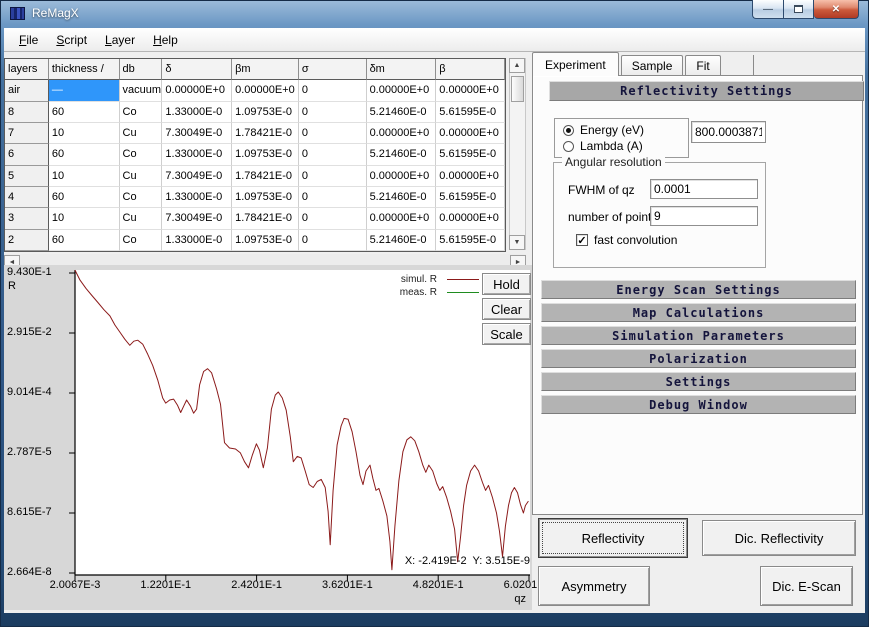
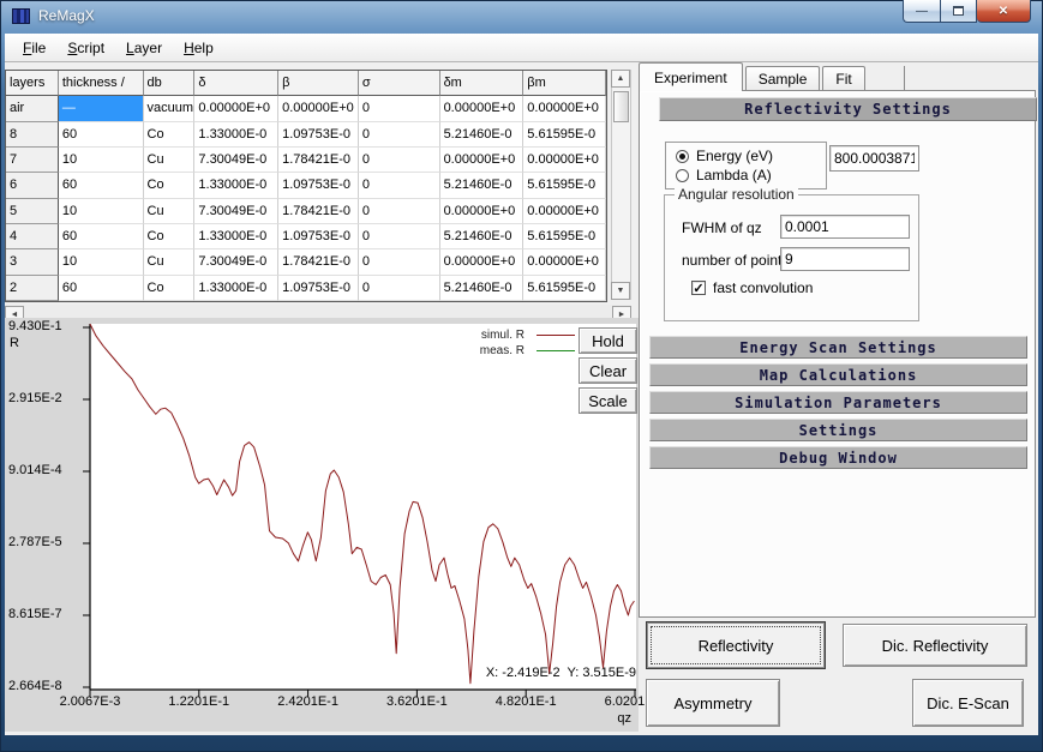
  ReMagX
  —
  ✕
  File
  Script
  Layer
  Help
  layers
  thickness /
  db
  δ
- βm
+ β
  σ
  δm
- β
+ βm
  air
  —
  vacuum
  0.00000E+0
  0.00000E+0
  0
  0.00000E+0
  0.00000E+0
  8
  60
  Co
  1.33000E-0
  1.09753E-0
  0
  5.21460E-0
  5.61595E-0
  7
  10
  Cu
  7.30049E-0
  1.78421E-0
  0
  0.00000E+0
  0.00000E+0
  6
  60
  Co
  1.33000E-0
  1.09753E-0
  0
  5.21460E-0
  5.61595E-0
  5
  10
  Cu
  7.30049E-0
  1.78421E-0
  0
  0.00000E+0
  0.00000E+0
  4
  60
  Co
  1.33000E-0
  1.09753E-0
  0
  5.21460E-0
  5.61595E-0
  3
  10
  Cu
  7.30049E-0
  1.78421E-0
  0
  0.00000E+0
  0.00000E+0
  2
  60
  Co
  1.33000E-0
  1.09753E-0
  0
  5.21460E-0
  5.61595E-0
  9.430E-1
  2.915E-2
  9.014E-4
  2.787E-5
  8.615E-7
  2.664E-8
  2.0067E-3
  1.2201E-1
  2.4201E-1
  3.6201E-1
  4.8201E-1
  R
  qz
  simul. R
  meas. R
  Hold
  Clear
  Scale
  X: -2.419E-2 Y: 3.515E-9
  Experiment
  Sample
  Fit
  Reflectivity Settings
  Energy (eV)
  Lambda (A)
  800.0003871
  Angular resolution
  FWHM of qz
  0.0001
  number of poin
  9
  ✓
  fast convolution
  Energy Scan Settings
  Map Calculations
  Simulation Parameters
- Polarization
  Settings
  Debug Window
  Reflectivity
  Dic. Reflectivity
  Asymmetry
  Dic. E-Scan
